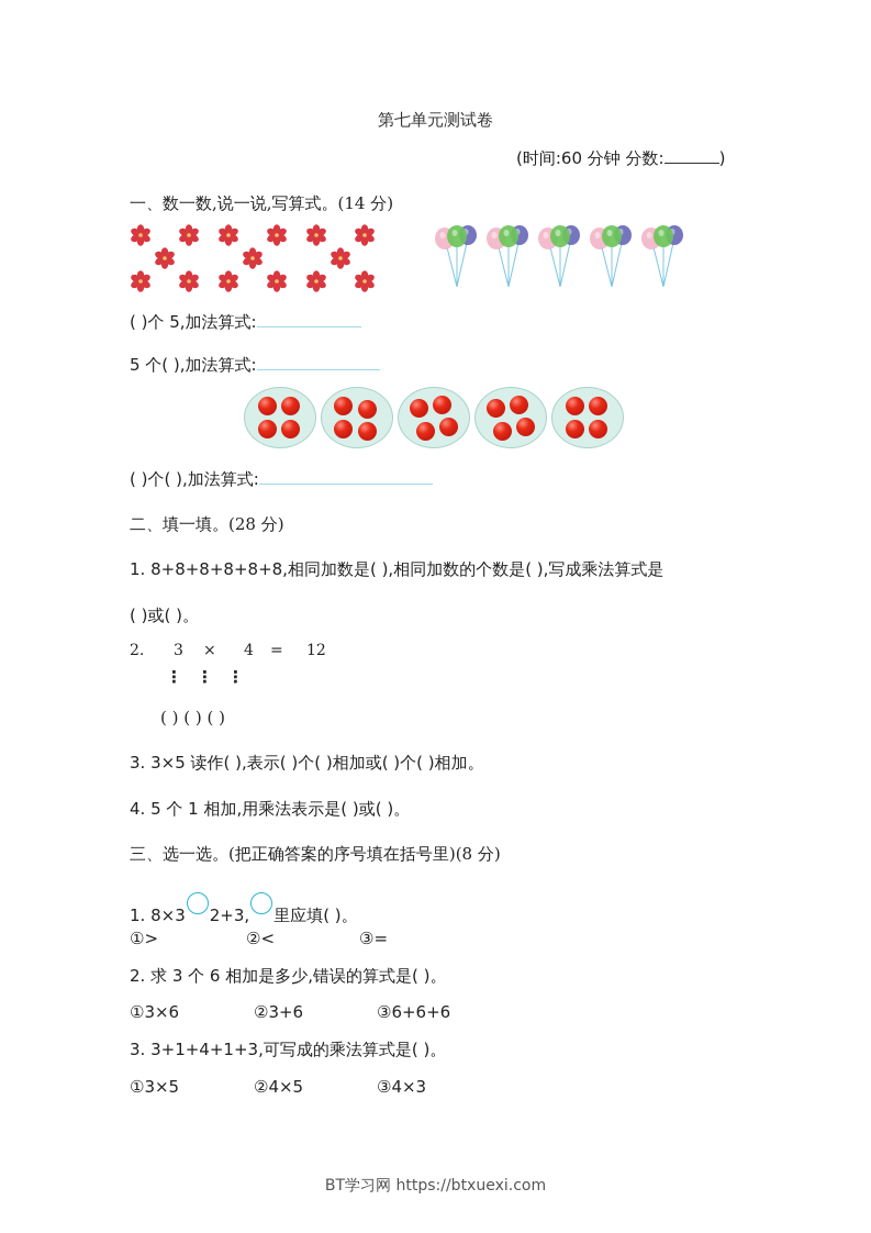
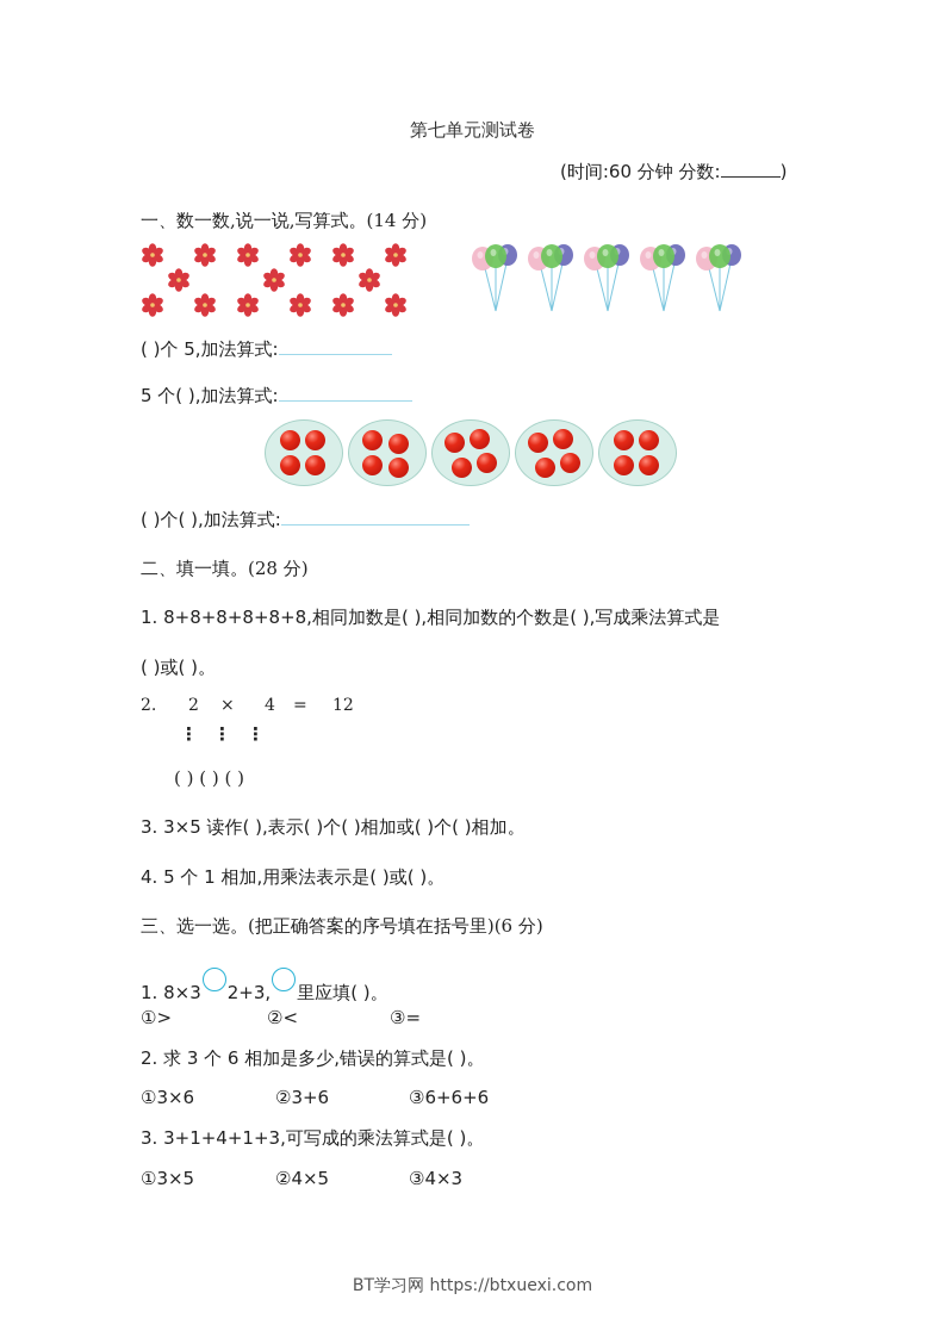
  第七单元测试卷
  (时间:60 分钟 分数: )
  一、数一数,说一说,写算式。(14 分)
  ( )个 5,加法算式:
  5 个( ),加法算式:
  ( )个( ),加法算式:
  二、填一填。(28 分)
  1. 8+8+8+8+8+8,相同加数是( ),相同加数的个数是( ),写成乘法算式是
  ( )或( )。
  2.
- 3
+ 2
  ×
  4
  =
  12
  ⋮
  ⋮
  ⋮
  ( ) ( ) ( )
  3. 3×5 读作( ),表示( )个( )相加或( )个( )相加。
  4. 5 个 1 相加,用乘法表示是( )或( )。
- 三、选一选。(把正确答案的序号填在括号里)(8 分)
+ 三、选一选。(把正确答案的序号填在括号里)(6 分)
  1. 8×3 2+3, 里应填( )。
  ①>
  ②<
  ③=
  2. 求 3 个 6 相加是多少,错误的算式是( )。
  ①3×6
  ②3+6
  ③6+6+6
  3. 3+1+4+1+3,可写成的乘法算式是( )。
  ①3×5
  ②4×5
  ③4×3
  BT学习网 https://btxuexi.com
